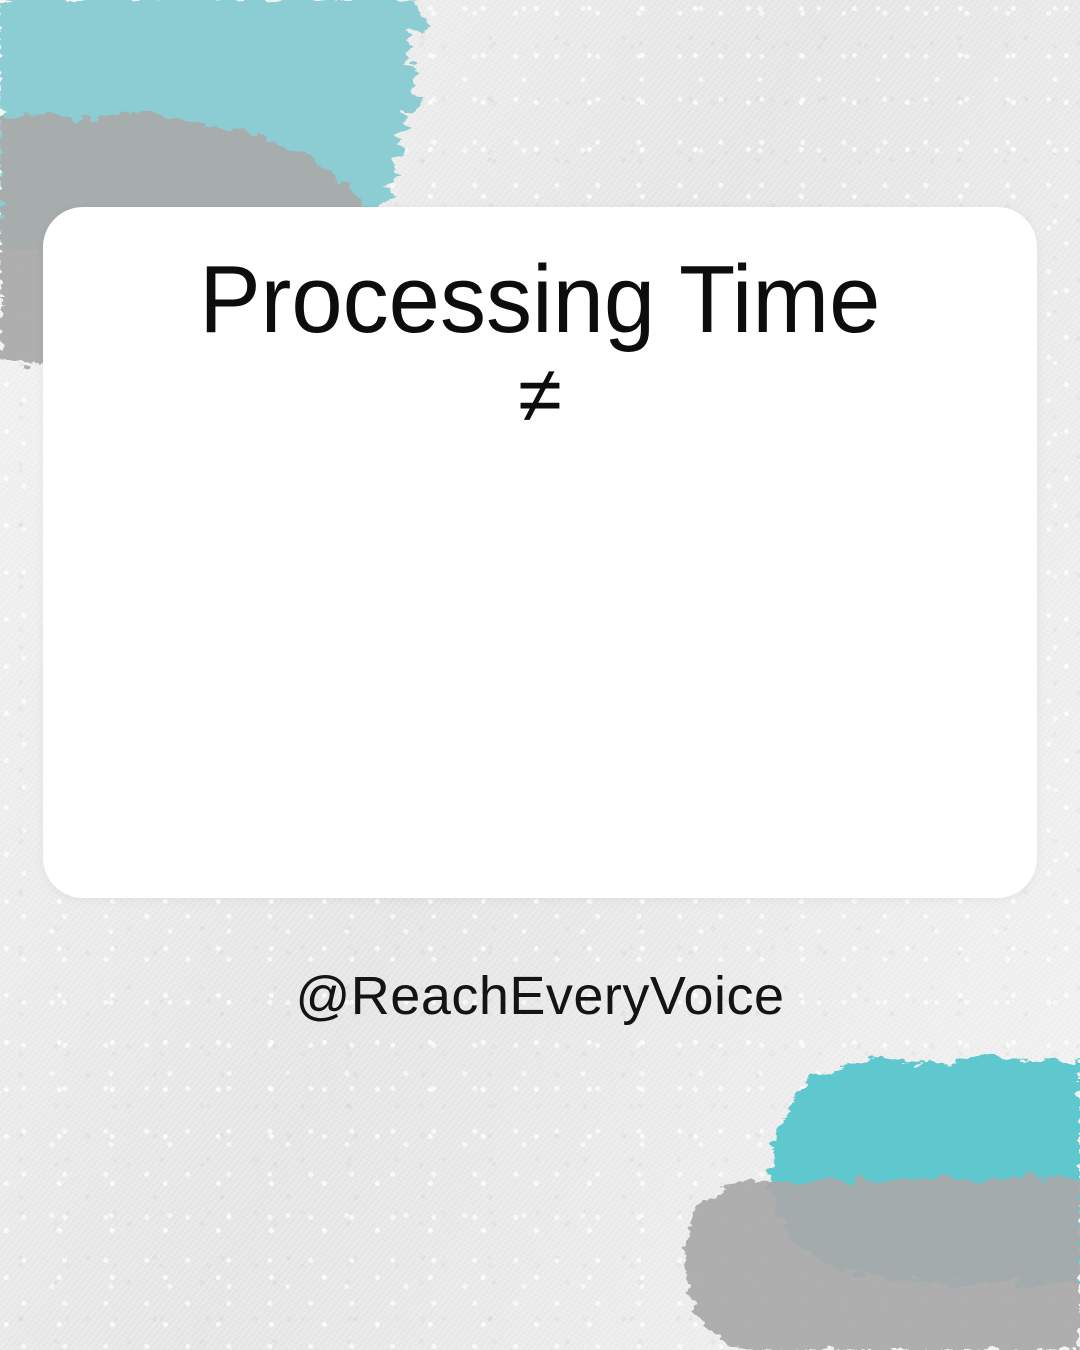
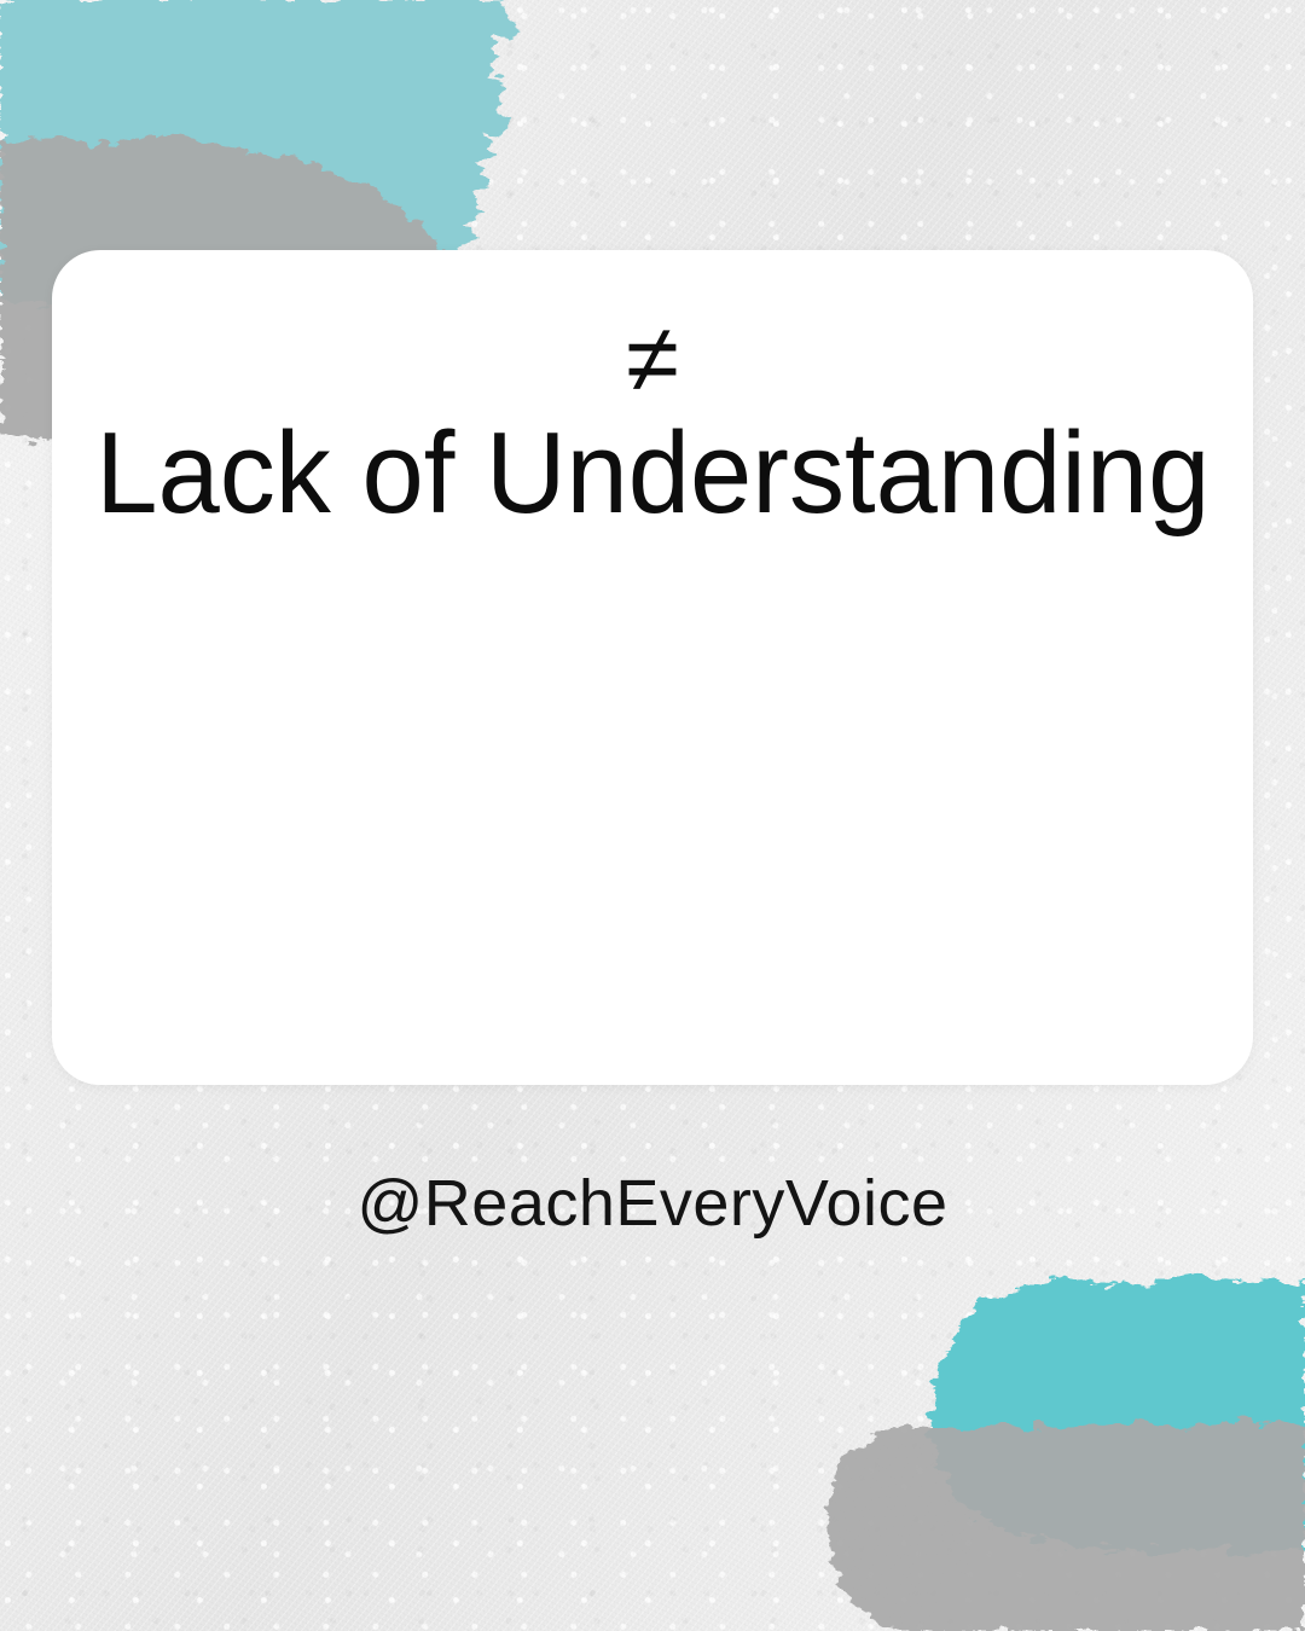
- Processing Time
  ≠
+ Lack of Understanding
  @ReachEveryVoice
